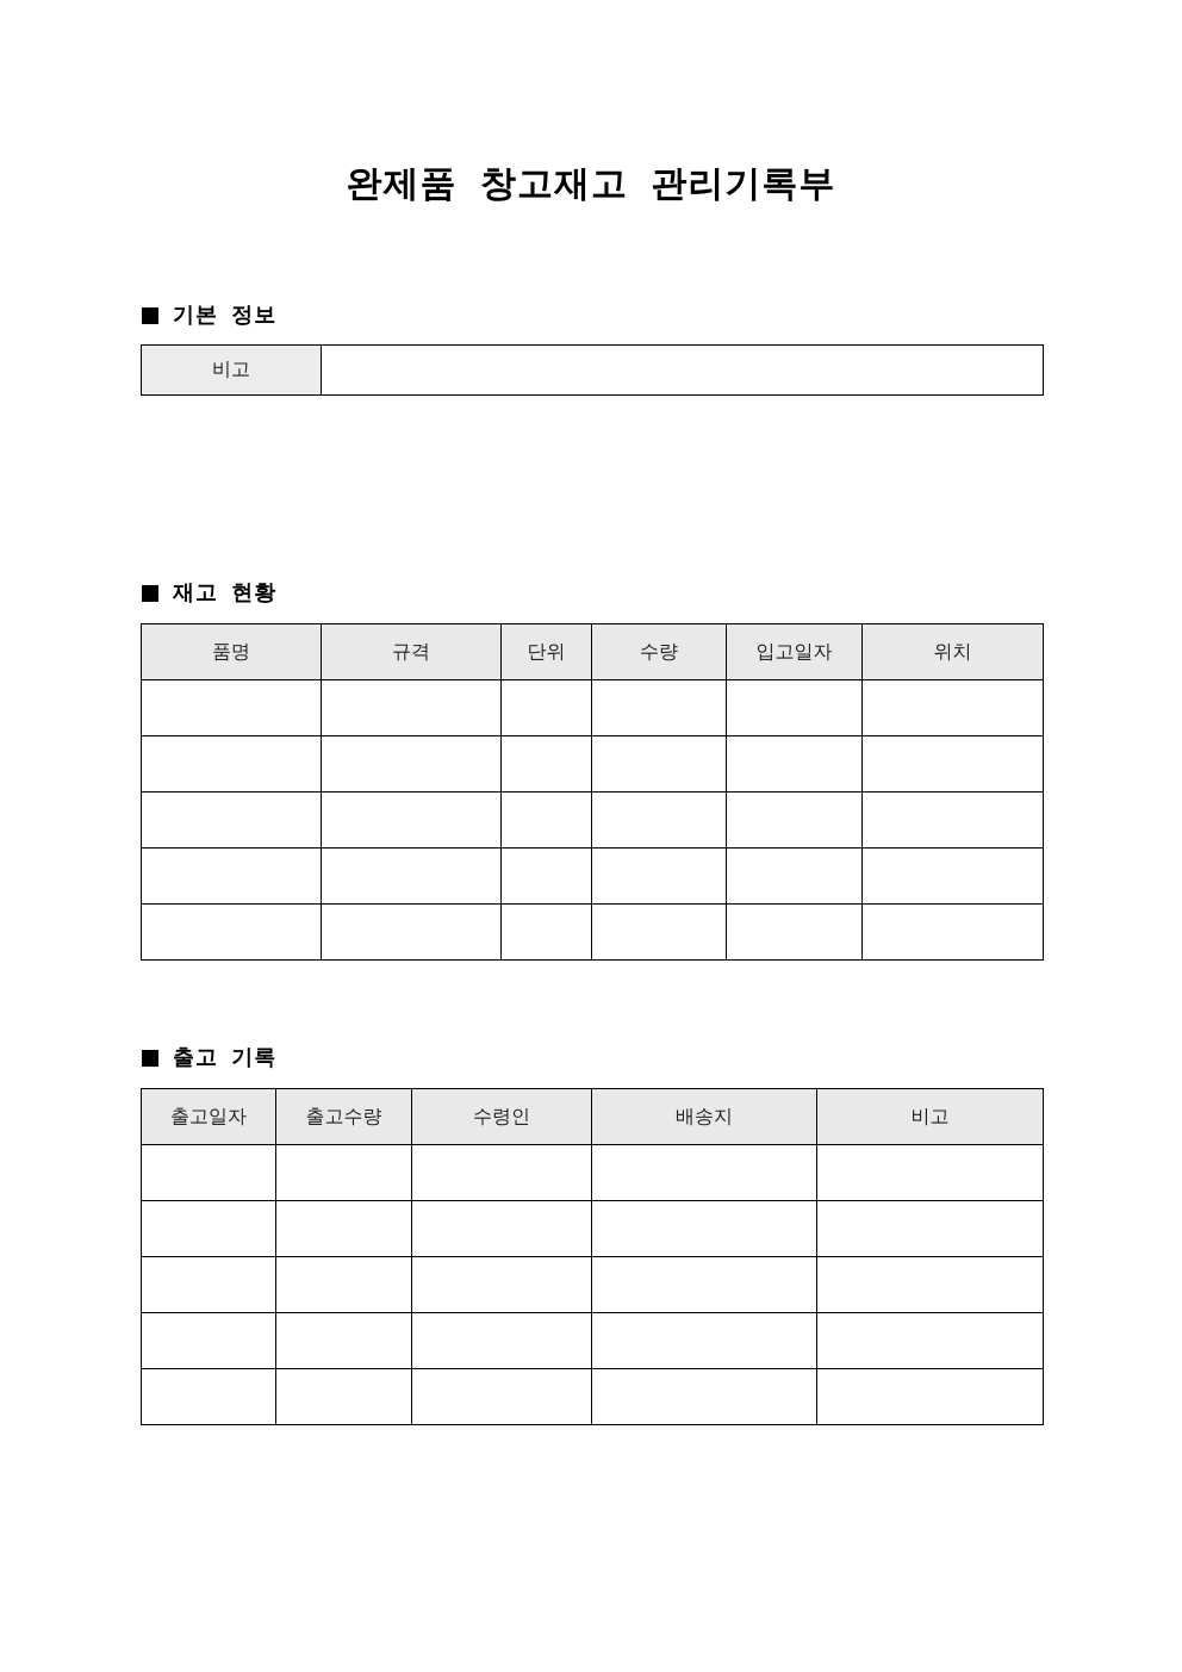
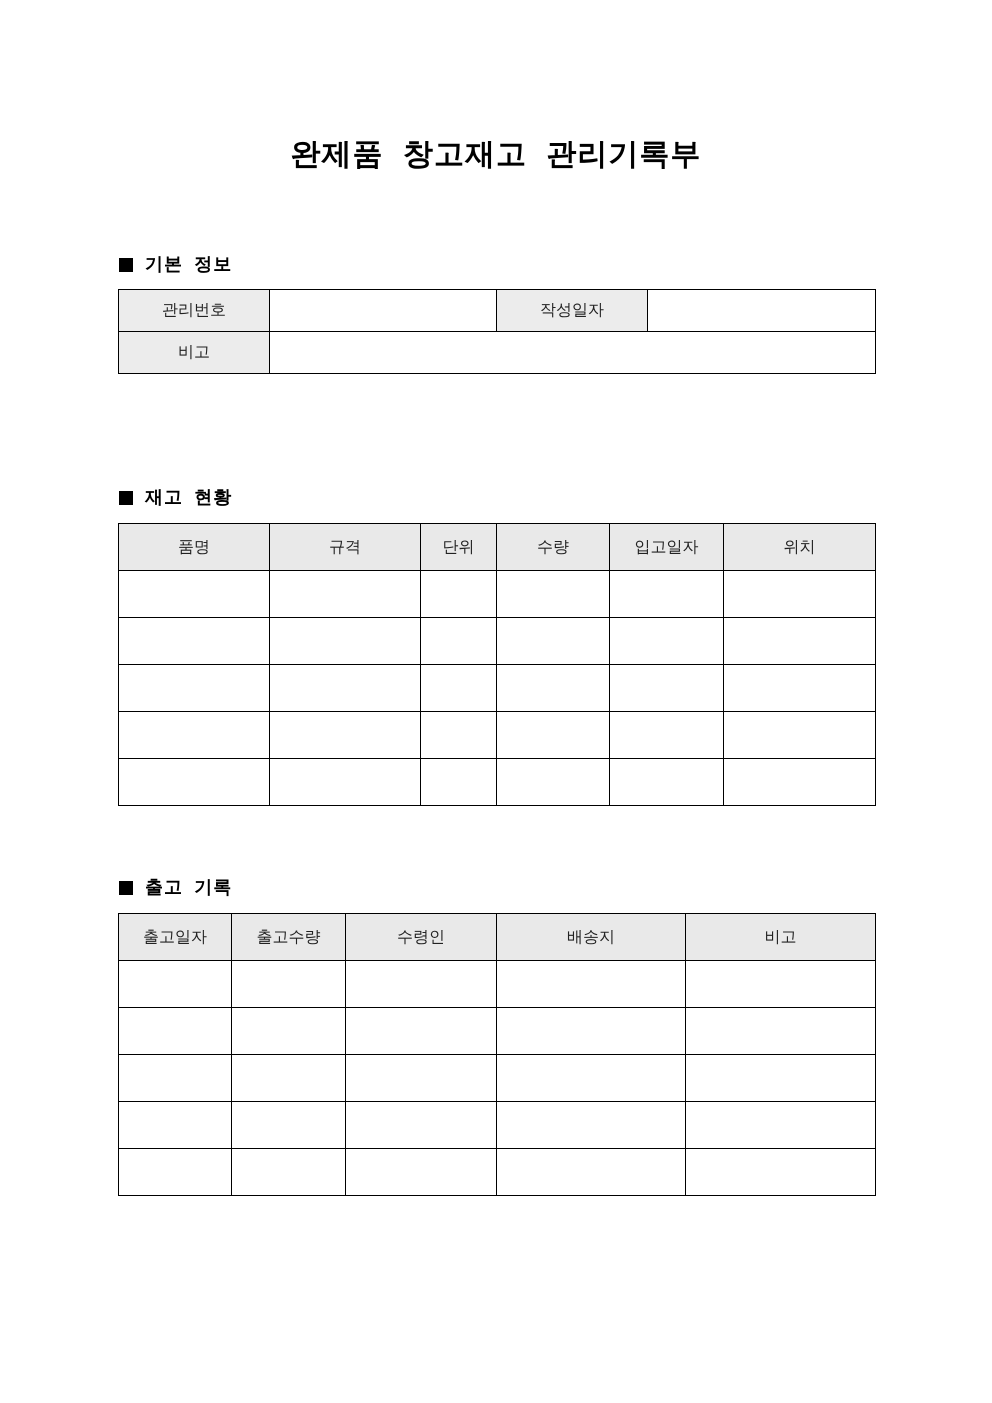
  완제품 창고재고 관리기록부
  기본 정보
+ 관리번호		작성일자
  비고
  재고 현황
  품명	규격	단위	수량	입고일자	위치
  출고 기록
  출고일자	출고수량	수령인	배송지	비고
